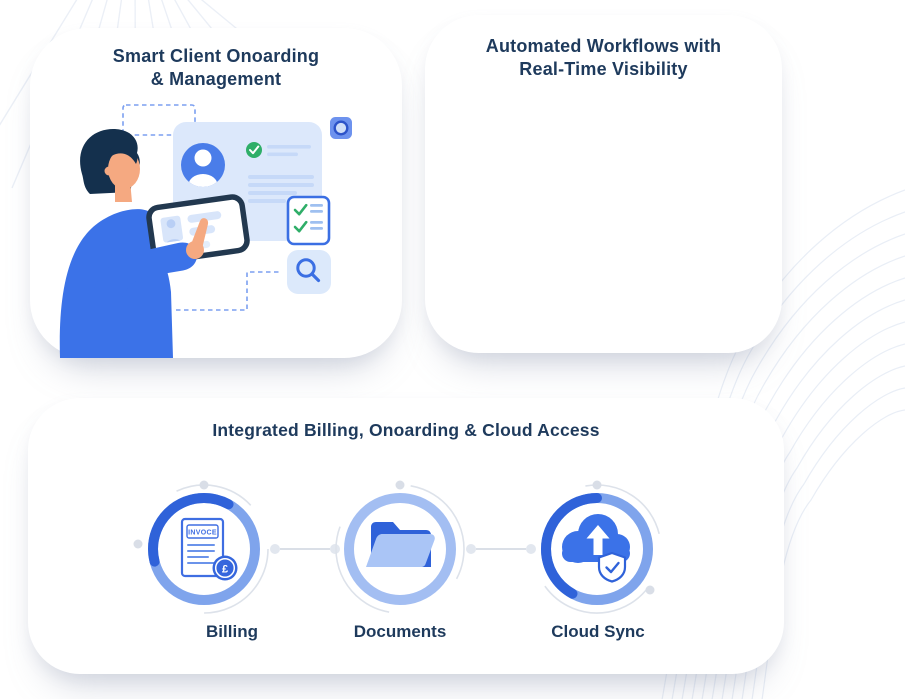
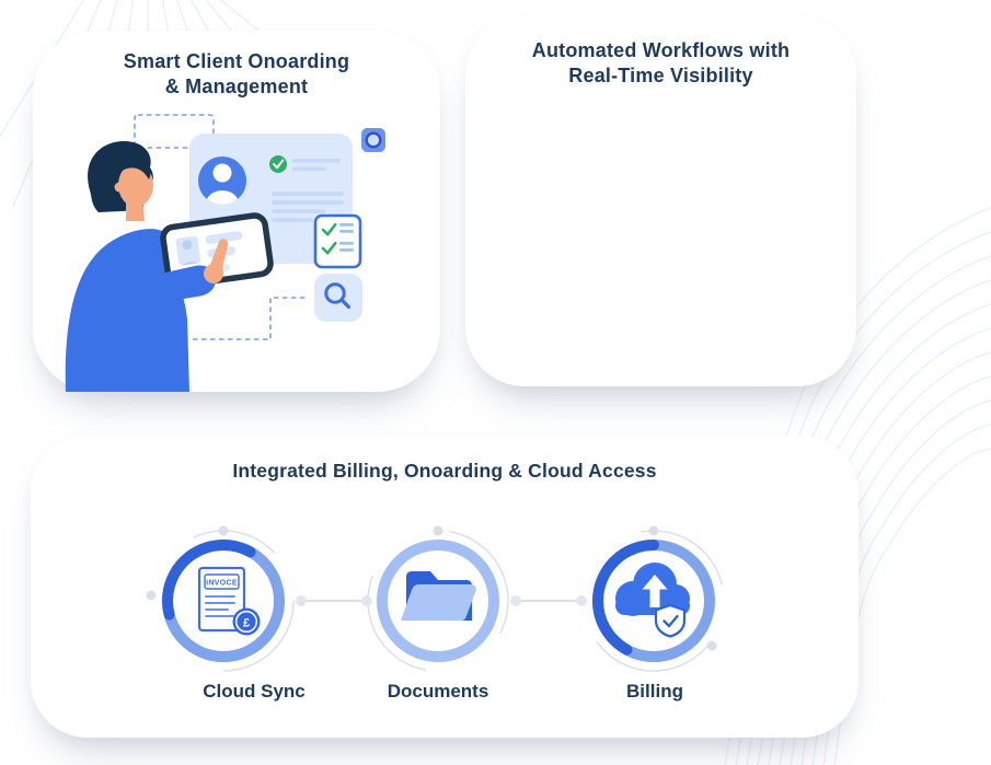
  Smart Client Onoarding
  & Management
  Automated Workflows with
  Real-Time Visibility
  Integrated Billing, Onoarding & Cloud Access
  £
- Billing
+ Cloud Sync
  Documents
- Cloud Sync
+ Billing
